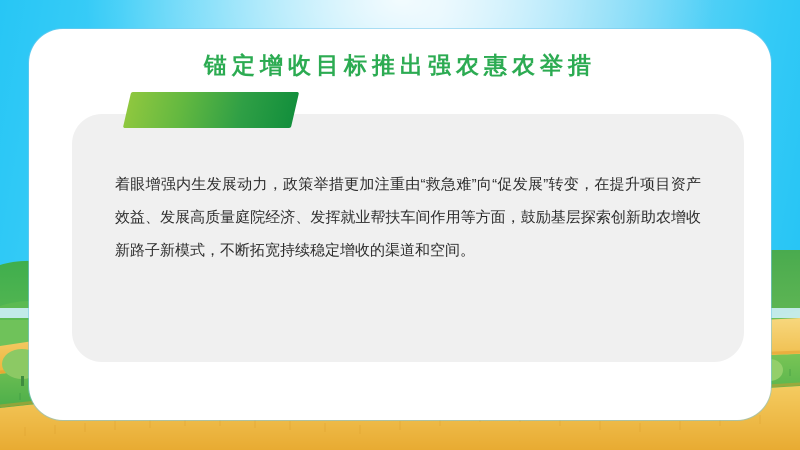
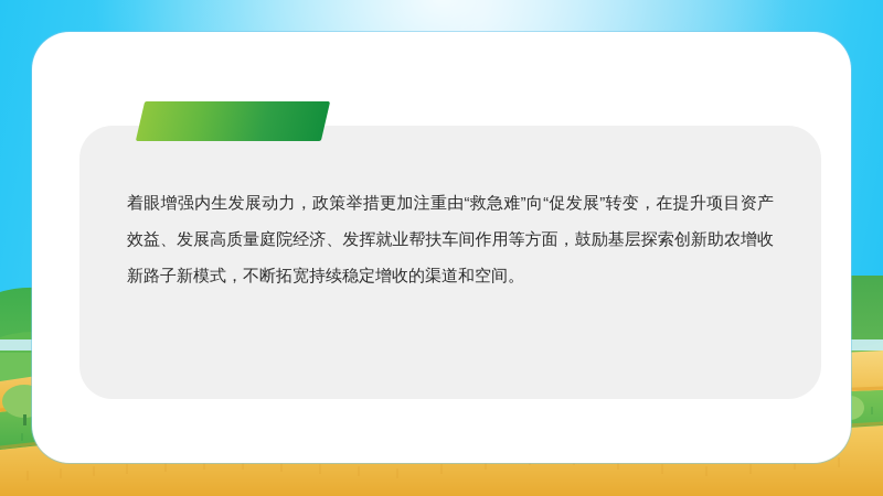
- 锚定增收目标推出强农惠农举措
  着眼增强内生发展动力，政策举措更加注重由“救急难”向“促发展”转变，在提升项目资产效益、发展高质量庭院经济、发挥就业帮扶车间作用等方面，鼓励基层探索创新助农增收新路子新模式，不断拓宽持续稳定增收的渠道和空间。
